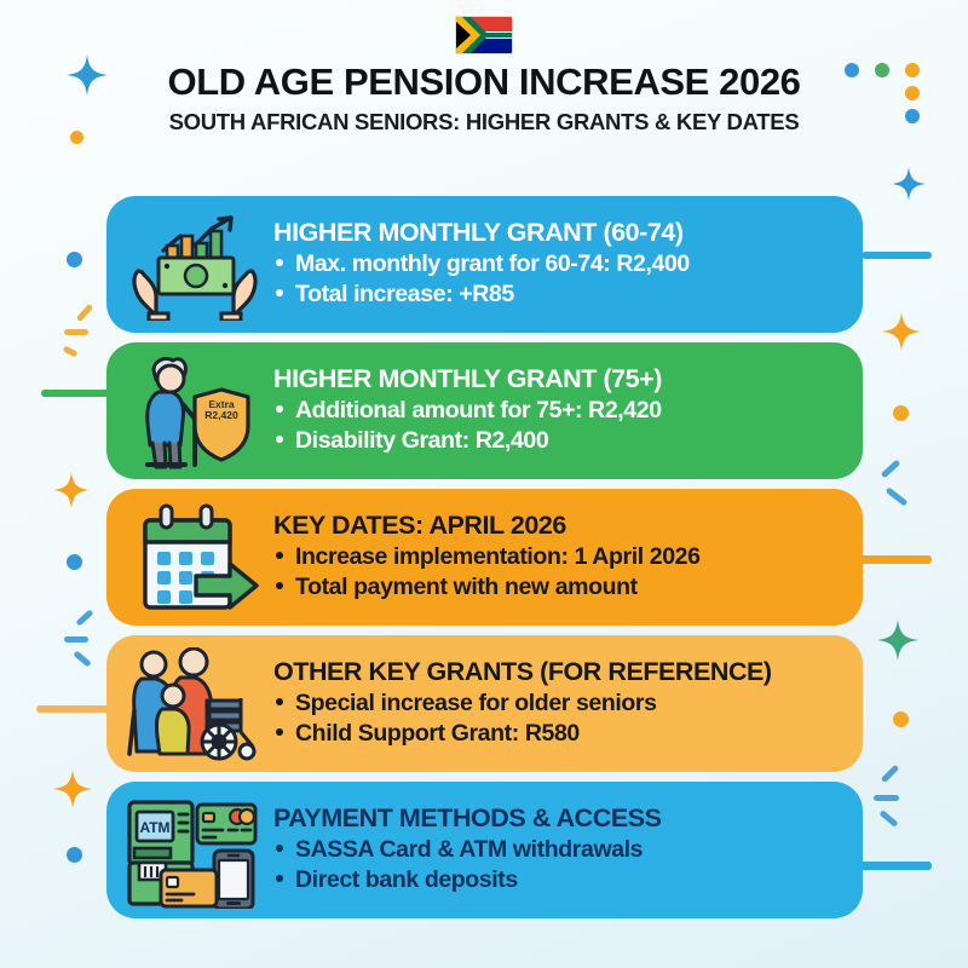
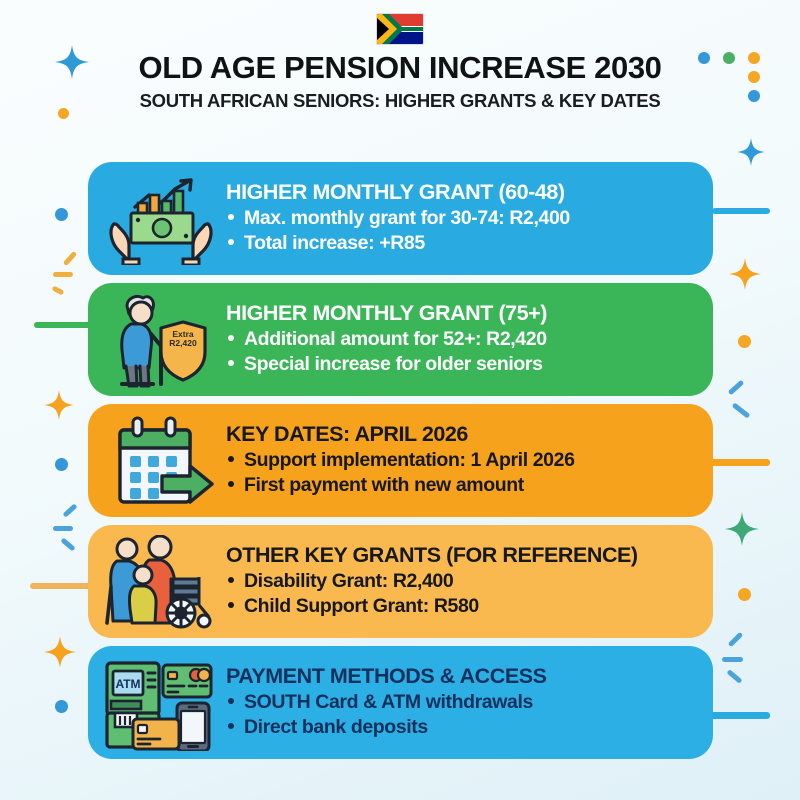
- OLD AGE PENSION INCREASE 2026
+ OLD AGE PENSION INCREASE 2030
  SOUTH AFRICAN SENIORS: HIGHER GRANTS & KEY DATES
- HIGHER MONTHLY GRANT (60-74)
+ HIGHER MONTHLY GRANT (60-48)
- Max. monthly grant for 60-74: R2,400
+ Max. monthly grant for 30-74: R2,400
  Total increase: +R85
  Extra
  R2,420
  HIGHER MONTHLY GRANT (75+)
- Additional amount for 75+: R2,420
+ Additional amount for 52+: R2,420
- Disability Grant: R2,400
+ Special increase for older seniors
  KEY DATES: APRIL 2026
- Increase implementation: 1 April 2026
+ Support implementation: 1 April 2026
- Total payment with new amount
+ First payment with new amount
  OTHER KEY GRANTS (FOR REFERENCE)
- Special increase for older seniors
+ Disability Grant: R2,400
  Child Support Grant: R580
  ATM
  PAYMENT METHODS & ACCESS
- SASSA Card & ATM withdrawals
+ SOUTH Card & ATM withdrawals
  Direct bank deposits
